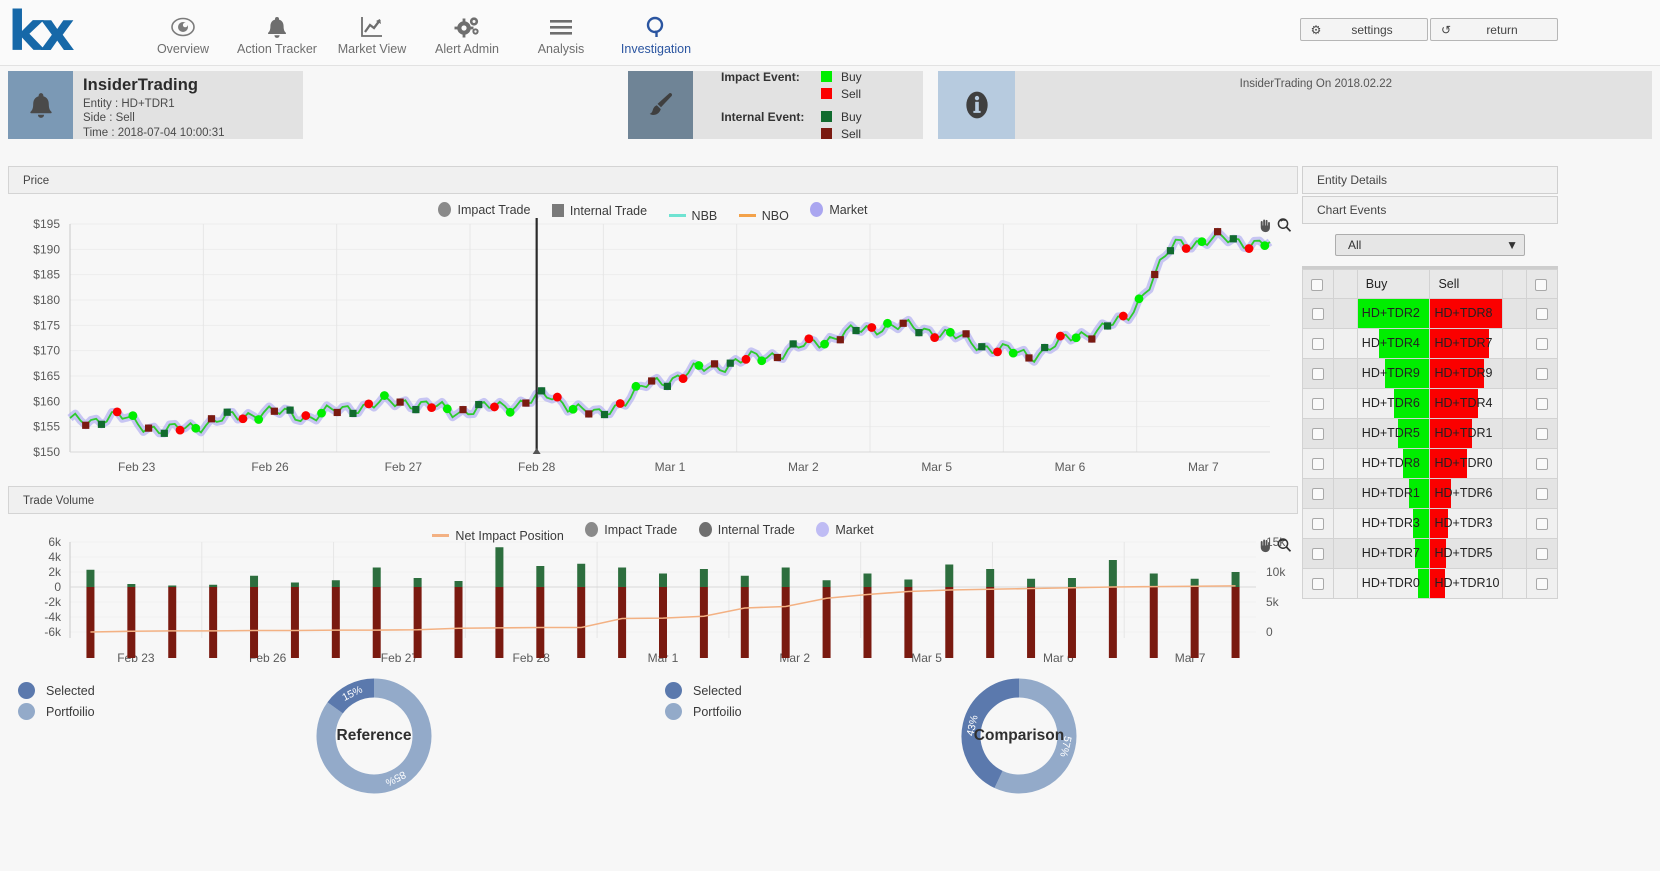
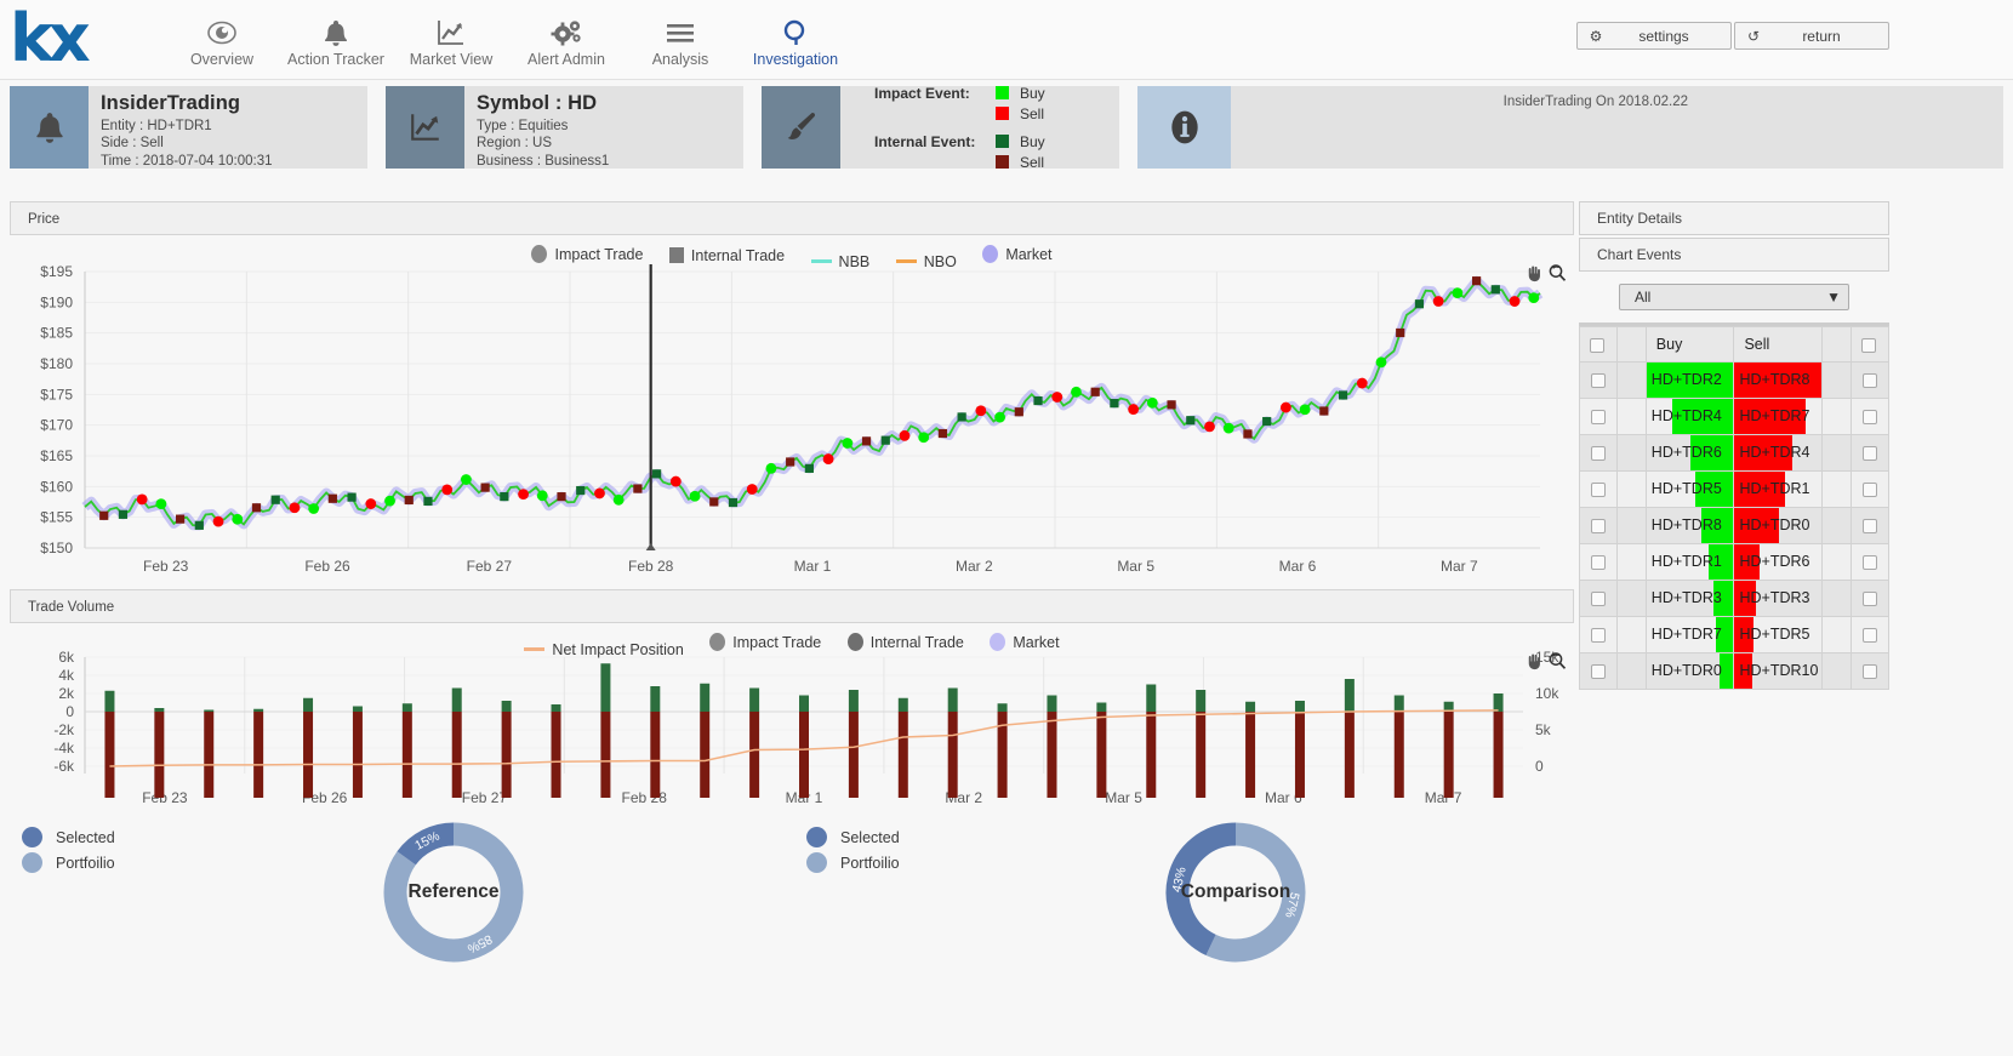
  kx
  Overview
  Action Tracker
  Market View
  Alert Admin
  Analysis
  Investigation
  ⚙
  settings
  ↺
  return
  InsiderTrading
  Entity : HD+TDR1
  Side : Sell
  Time : 2018-07-04 10:00:31
+ Symbol : HD
+ Type : Equities
+ Region : US
+ Business : Business1
  Impact Event:
  Buy
  Sell
  Internal Event:
  Buy
  Sell
  InsiderTrading On 2018.02.22
  Price
  Impact Trade
  Internal Trade
  NBB
  NBO
  Market
  $150
  $155
  $160
  $165
  $170
  $175
  $180
  $185
  $190
  $195
  Feb 23
  Feb 26
  Feb 27
  Feb 28
  Mar 1
  Mar 2
  Mar 5
  Mar 6
  Mar 7
  Trade Volume
  Net Impact Position
  Impact Trade
  Internal Trade
  Market
  -6k
  -4k
  -2k
  0
  2k
  4k
  6k
  0
  5k
  10k
  15k
  eb 26
  Feb 2
  Feb8
  ar 2
  Mar 5
  Mar
  Ma 7
  Entity Details
  Chart Events
  All
  ▼
  		Buy	Sell
  		HD+TDR2	HD+TDR8
  		HD+TDR4	HD+TDR7
- 		HD+TDR9	HD+TDR9
  		HD+TDR6	HD+TDR4
  		HD+TDR5	HD+TDR1
  		HD+TDR8	HD+TDR0
  		HD+TDR1	HD+TDR6
  		HD+TDR3	HD+TDR3
  		HD+TDR7	HD+TDR5
  		HD+TDR0	HD+TDR10
  Selected
  Portfoilio
  Reference
  Selected
  Portfoilio
  Comparison
